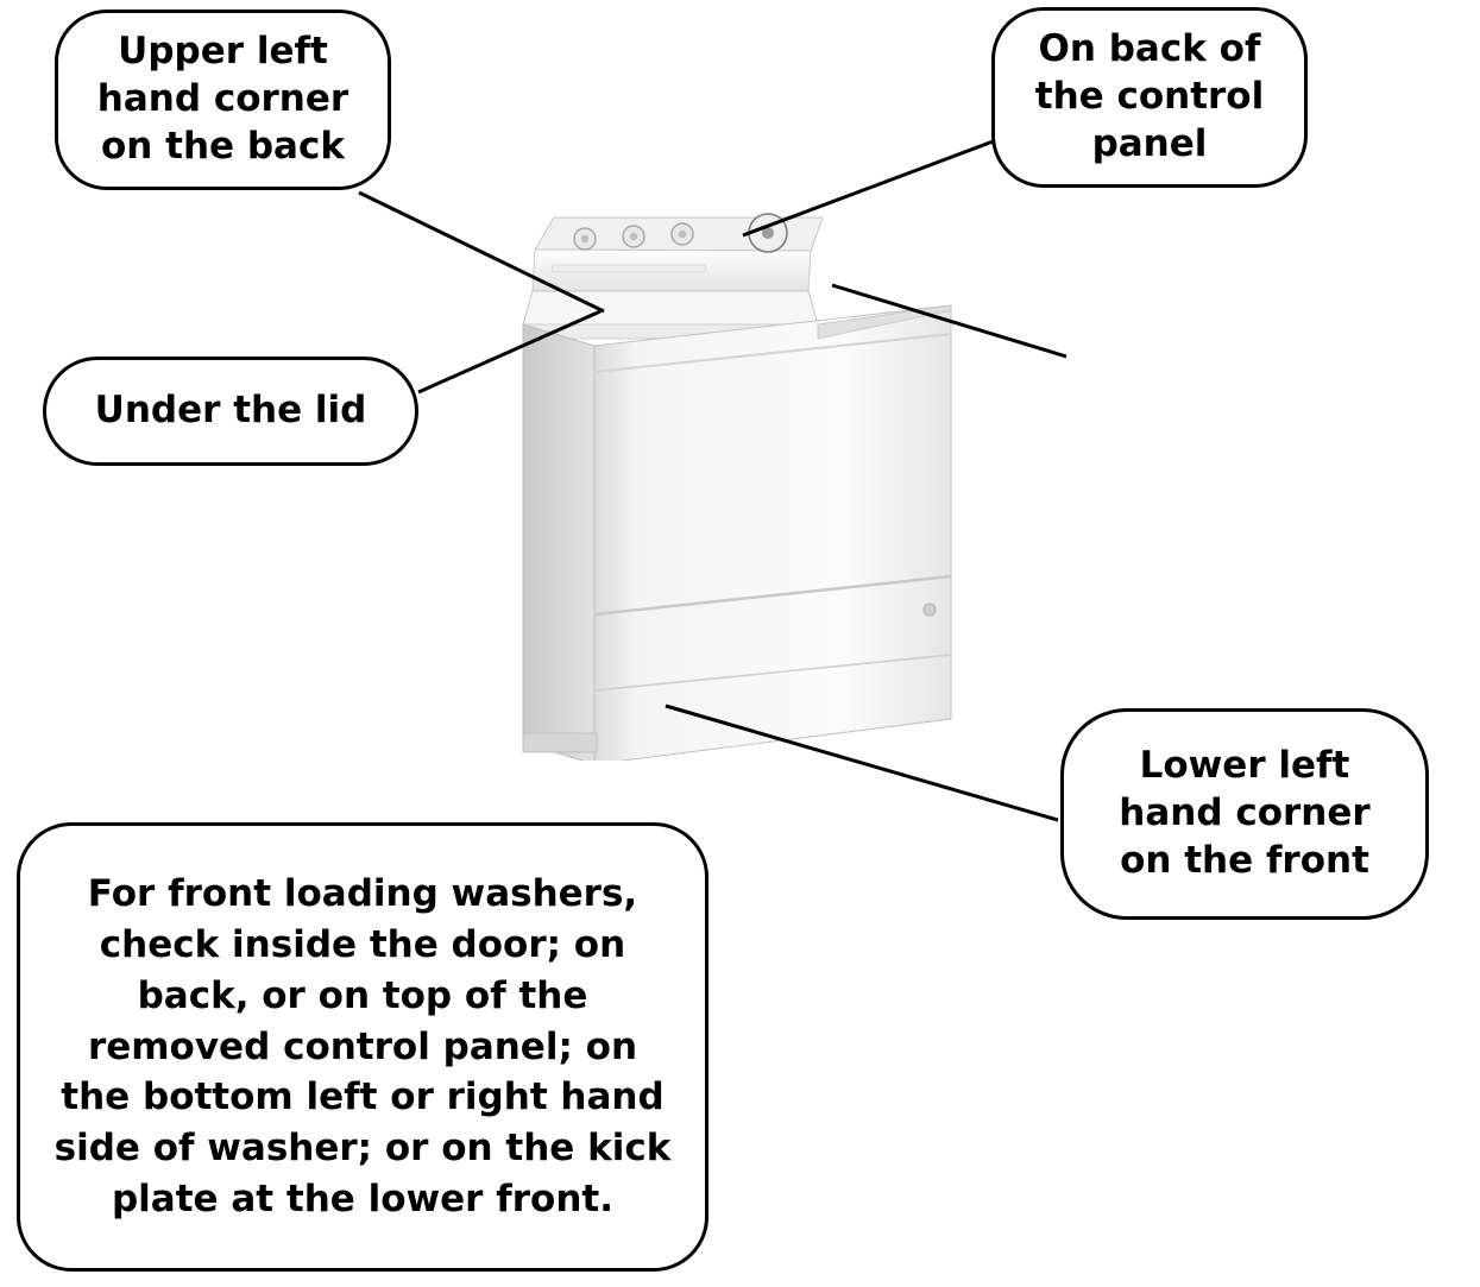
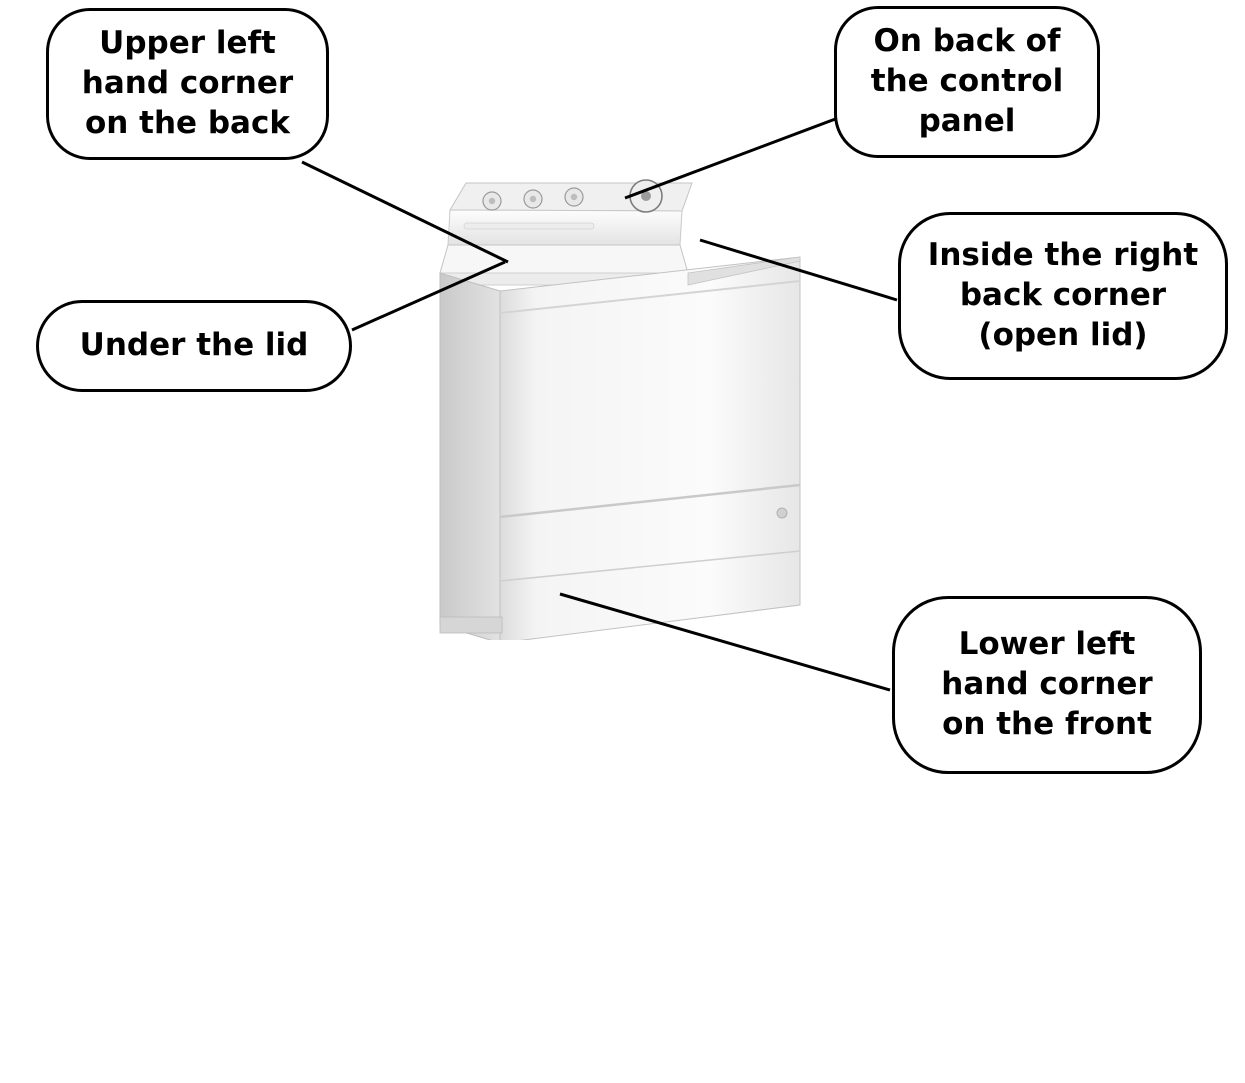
  Upper left
  hand corner
  on the back
  On back of
  the control
  panel
+ Inside the right
+ back corner
+ (open lid)
  Under the lid
  Lower left
  hand corner
  on the front
- For front loading washers,
- check inside the door; on
- back, or on top of the
- removed control panel; on
- the bottom left or right hand
- side of washer; or on the kick
- plate at the lower front.
